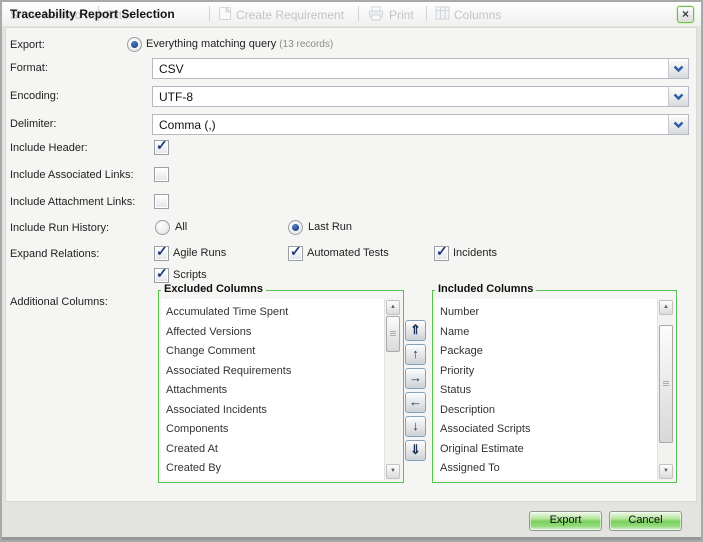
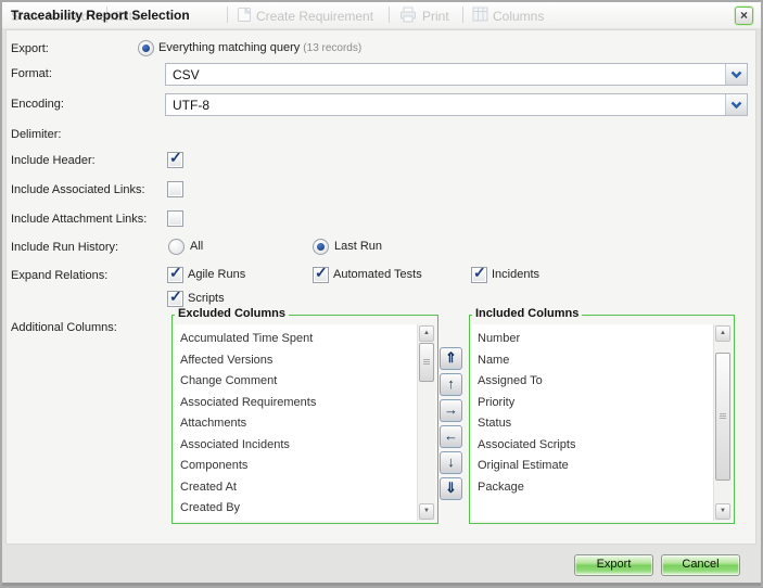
  Show Nested Items
  Filter
  Create Requirement
  Print
  Columns
  Traceability Report Selection
  ×
  Export:
  Everything matching query (13 records)
  Format:
  CSV
  Encoding:
  UTF-8
  Delimiter:
- Comma (,)
  Include Header:
  ✓
  Include Associated Links:
  Include Attachment Links:
  Include Run History:
  All
  Last Run
  Expand Relations:
  ✓
  Agile Runs
  ✓
  Automated Tests
  ✓
  Incidents
  ✓
  Scripts
  Additional Columns:
  Excluded Columns
  Accumulated Time Spent
  Affected Versions
  Change Comment
  Associated Requirements
  Attachments
  Associated Incidents
  Components
  Created At
  Created By
  ⇑
  ↑
  →
  ←
  ↓
  ⇓
  Included Columns
  Number
  Name
- Package
+ Assigned To
  Priority
  Status
- Description
  Associated Scripts
  Original Estimate
- Assigned To
+ Package
  Export
  Cancel
